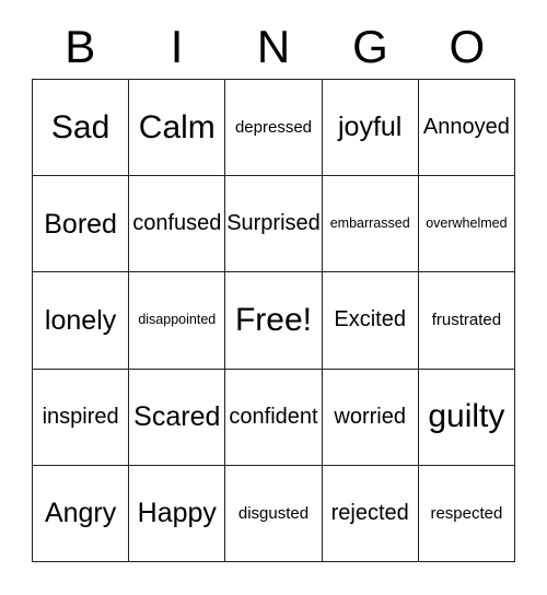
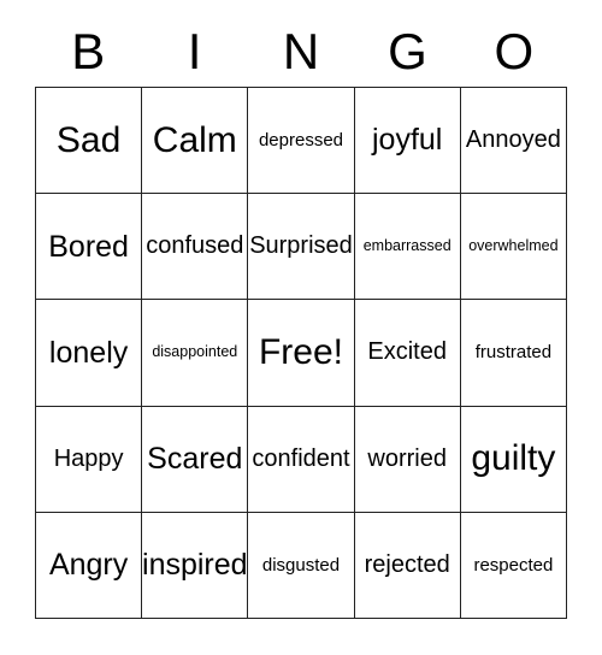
  B
  I
  N
  G
  O
  Sad
  Calm
  depressed
  joyful
  Annoyed
  Bored
  confused
  Surprised
  embarrassed
  overwhelmed
  lonely
  disappointed
  Free!
  Excited
  frustrated
- inspired
+ Happy
  Scared
  confident
  worried
  guilty
  Angry
- Happy
+ inspired
  disgusted
  rejected
  respected
